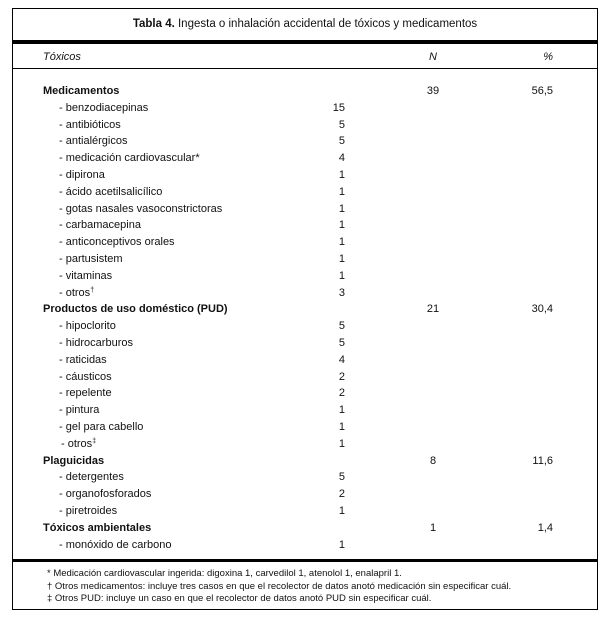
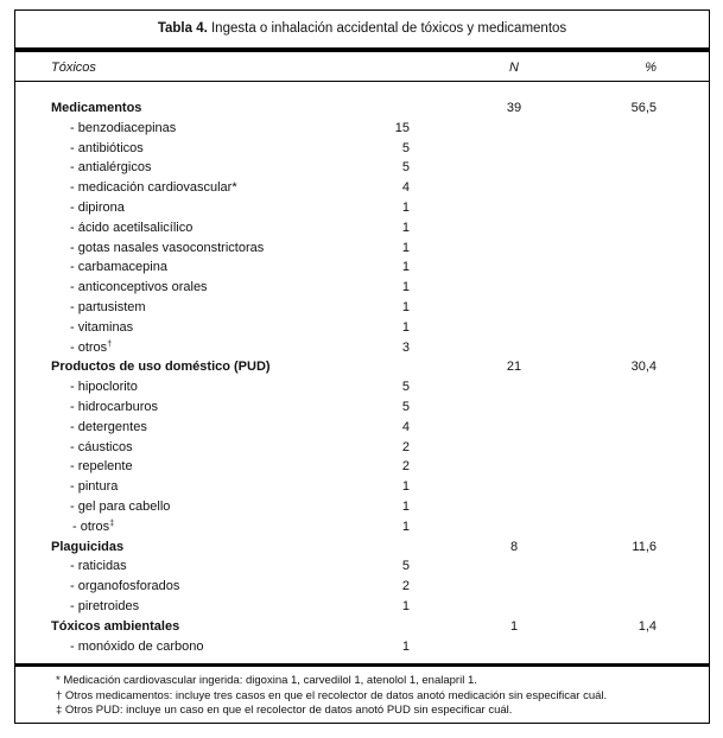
  Tabla 4. Ingesta o inhalación accidental de tóxicos y medicamentos
  Tóxicos
  N
  %
  Medicamentos
  39
  56,5
  - benzodiacepinas
  15
  - antibióticos
  5
  - antialérgicos
  5
  - medicación cardiovascular*
  4
  - dipirona
  1
  - ácido acetilsalicílico
  1
  - gotas nasales vasoconstrictoras
  1
  - carbamacepina
  1
  - anticonceptivos orales
  1
  - partusistem
  1
  - vitaminas
  1
  - otros
  3
  Productos de uso doméstico (PUD)
  21
  30,4
  - hipoclorito
  5
  - hidrocarburos
  5
- - raticidas
+ - detergentes
  4
  - cáusticos
  2
  - repelente
  2
  - pintura
  1
  - gel para cabello
  1
  - otros
  1
  Plaguicidas
  8
  11,6
- - detergentes
+ - raticidas
  5
  - organofosforados
  2
  - piretroides
  1
  Tóxicos ambientales
  1
  1,4
  - monóxido de carbono
  1
  * Medicación cardiovascular ingerida: digoxina 1, carvedilol 1, atenolol 1, enalapril 1.
  † Otros medicamentos: incluye tres casos en que el recolector de datos anotó medicación sin especificar cuál.
  ‡ Otros PUD: incluye un caso en que el recolector de datos anotó PUD sin especificar cuál.
